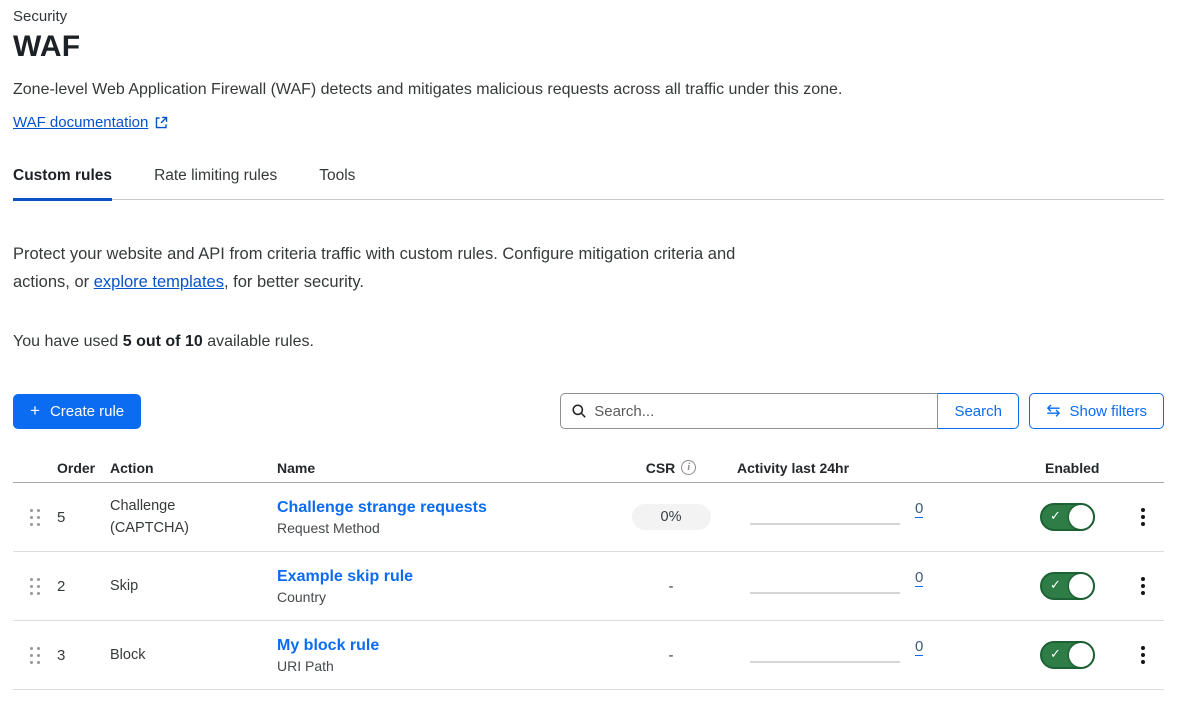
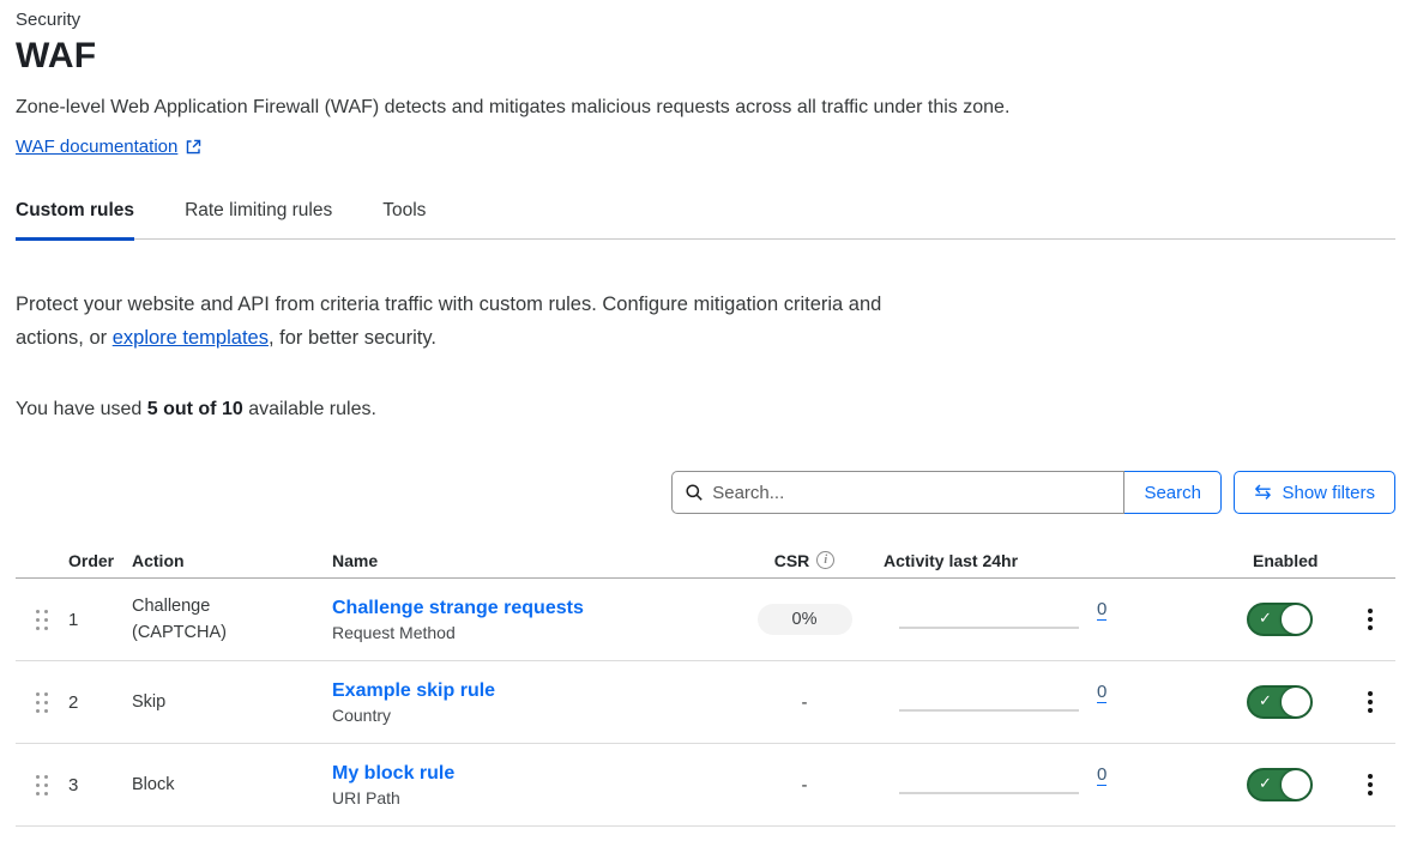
  Security
  WAF
  Zone-level Web Application Firewall (WAF) detects and mitigates malicious requests across all traffic under this zone.
  WAF documentation
  Custom rules
  Rate limiting rules
  Tools
  Protect your website and API from criteria traffic with custom rules. Configure mitigation criteria and actions, or explore templates, for better security.
  You have used 5 out of 10 available rules.
- +
- Create rule
  Search...
  Search
  ⇆
  Show filters
  Order
  Action
  Name
  CSR
  i
  Activity last 24hr
  Enabled
- 5
+ 1
  Challenge (CAPTCHA)
  Challenge strange requests
  Request Method
  0%
  0
  ✓
  2
  Skip
  Example skip rule
  Country
  -
  0
  ✓
  3
  Block
  My block rule
  URI Path
  -
  0
  ✓
